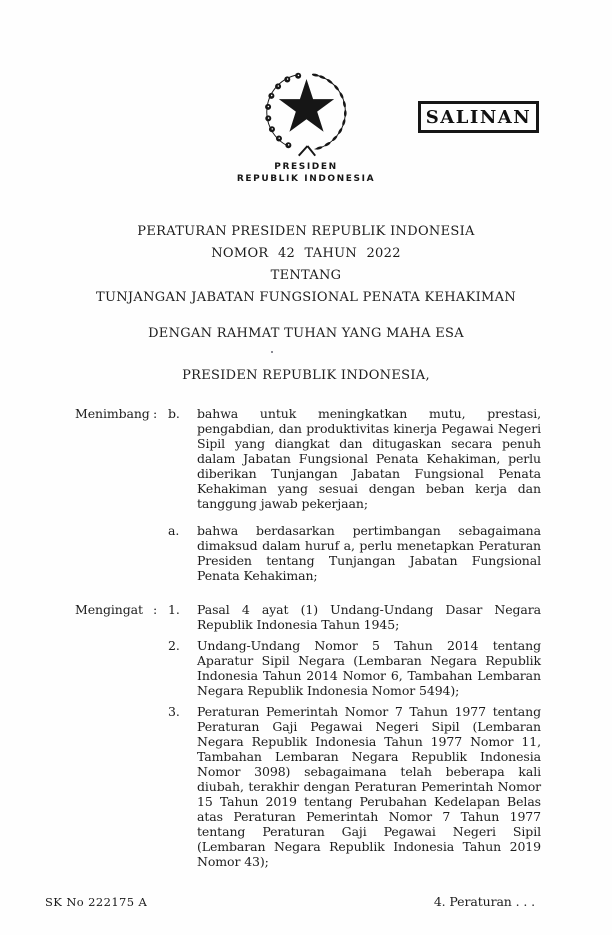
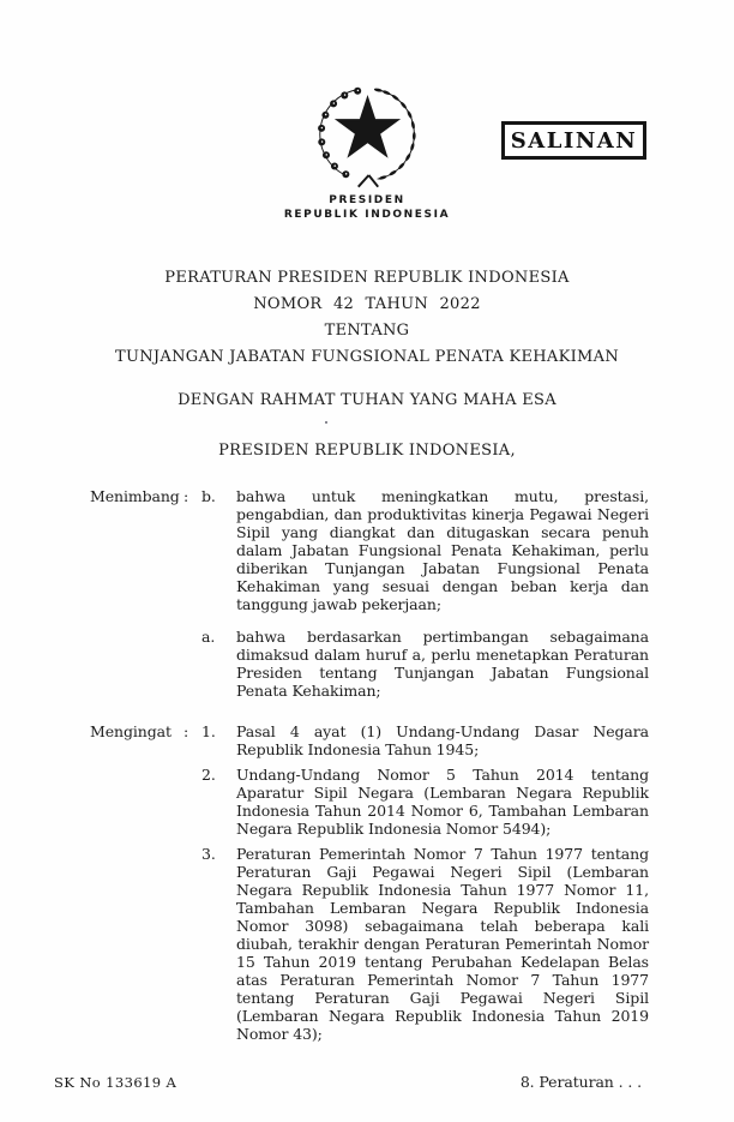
  SALINAN
  PRESIDEN
  REPUBLIK INDONESIA
  PERATURAN PRESIDEN REPUBLIK INDONESIA
  NOMOR 42 TAHUN 2022
  TENTANG
  TUNJANGAN JABATAN FUNGSIONAL PENATA KEHAKIMAN
  DENGAN RAHMAT TUHAN YANG MAHA ESA
  PRESIDEN REPUBLIK INDONESIA,
  Menimbang
  :
  b.
  bahwa untuk meningkatkan mutu, prestasi, pengabdian, dan produktivitas kinerja Pegawai Negeri Sipil yang diangkat dan ditugaskan secara penuh dalam Jabatan Fungsional Penata Kehakiman, perlu diberikan Tunjangan Jabatan Fungsional Penata Kehakiman yang sesuai dengan beban kerja dan tanggung jawab pekerjaan;
  a.
  bahwa berdasarkan pertimbangan sebagaimana dimaksud dalam huruf a, perlu menetapkan Peraturan Presiden tentang Tunjangan Jabatan Fungsional Penata Kehakiman;
  Mengingat
  :
  1.
  Pasal 4 ayat (1) Undang-Undang Dasar Negara Republik Indonesia Tahun 1945;
  2.
  Undang-Undang Nomor 5 Tahun 2014 tentang Aparatur Sipil Negara (Lembaran Negara Republik Indonesia Tahun 2014 Nomor 6, Tambahan Lembaran Negara Republik Indonesia Nomor 5494);
  3.
  Peraturan Pemerintah Nomor 7 Tahun 1977 tentang Peraturan Gaji Pegawai Negeri Sipil (Lembaran Negara Republik Indonesia Tahun 1977 Nomor 11, Tambahan Lembaran Negara Republik Indonesia Nomor 3098) sebagaimana telah beberapa kali diubah, terakhir dengan Peraturan Pemerintah Nomor 15 Tahun 2019 tentang Perubahan Kedelapan Belas atas Peraturan Pemerintah Nomor 7 Tahun 1977 tentang Peraturan Gaji Pegawai Negeri Sipil (Lembaran Negara Republik Indonesia Tahun 2019 Nomor 43);
- 4. Peraturan . . .
+ 8. Peraturan . . .
- SK No 222175 A
+ SK No 133619 A
